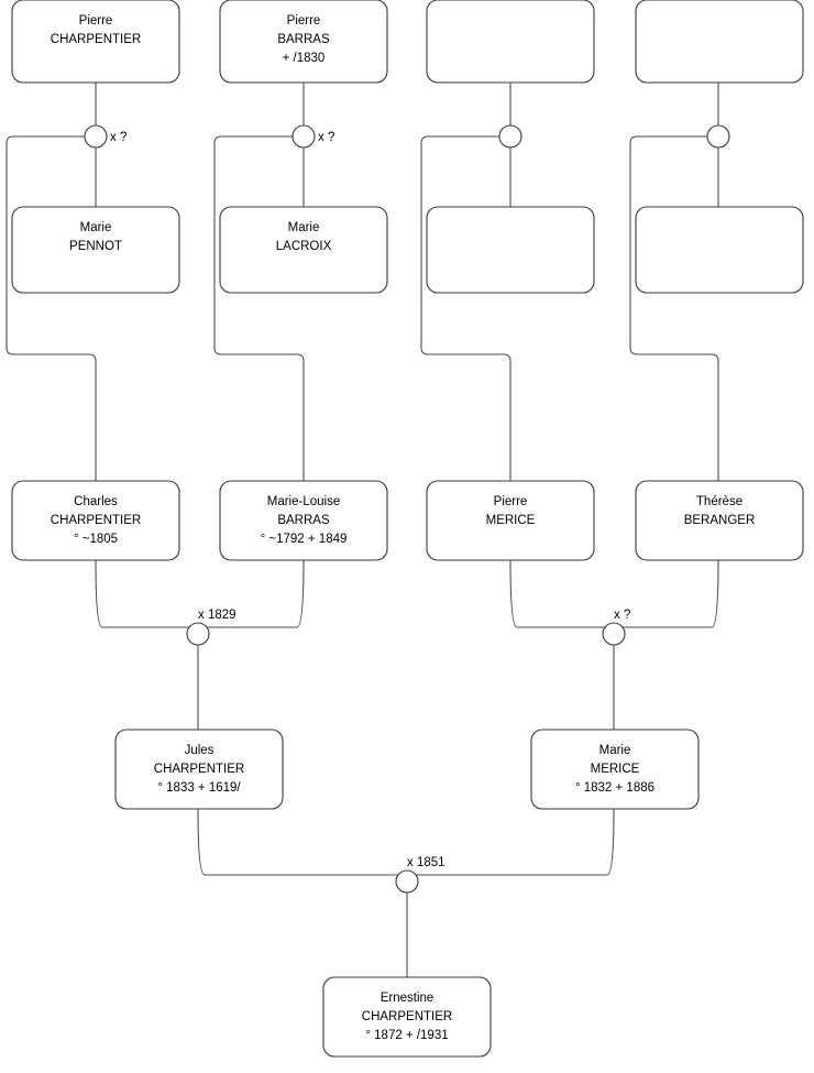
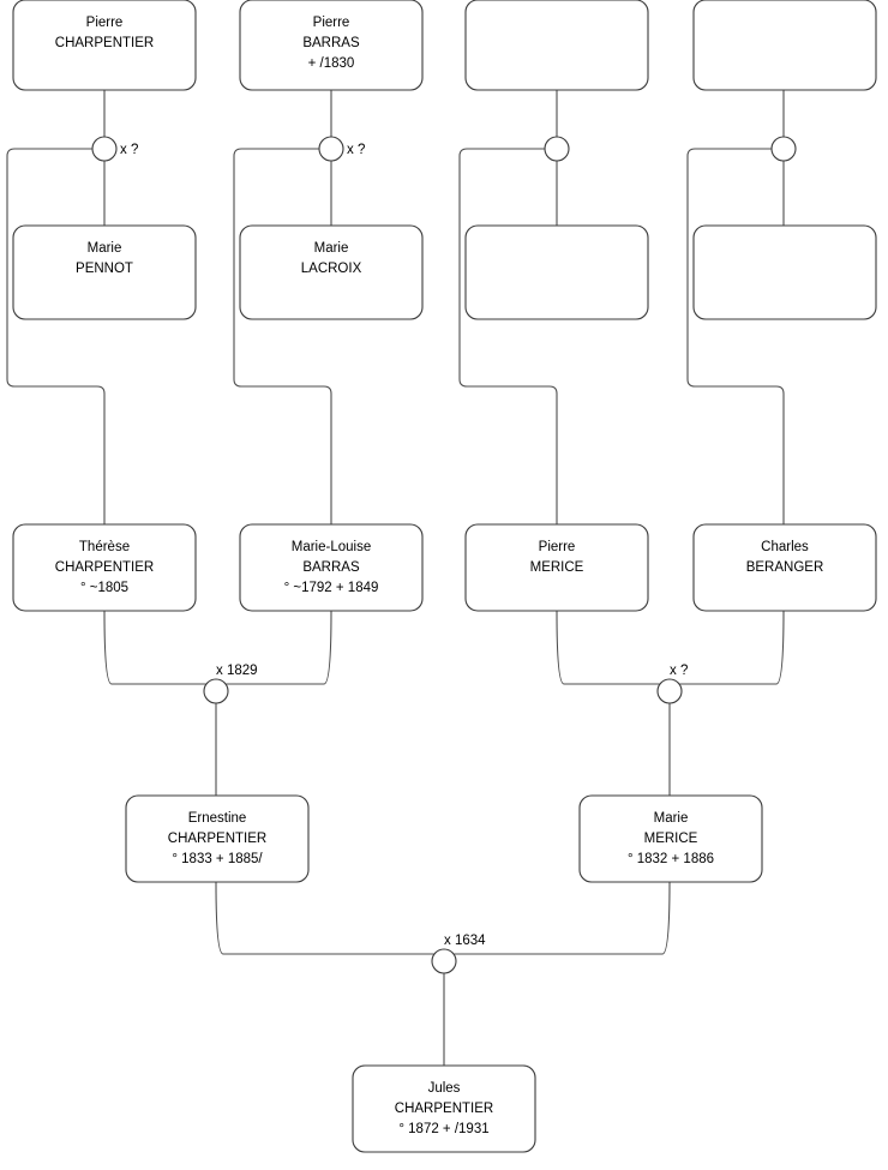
  Pierre
  CHARPENTIER
  Pierre
  BARRAS
  + /1830
  Marie
  PENNOT
  Marie
  LACROIX
- Charles
+ Thérèse
  CHARPENTIER
  ° ~1805
  Marie-Louise
  BARRAS
  ° ~1792 + 1849
  Pierre
  MERICE
- Thérèse
+ Charles
  BERANGER
- Jules
+ Ernestine
  CHARPENTIER
- ° 1833 + 1619/
+ ° 1833 + 1885/
  Marie
  MERICE
  ° 1832 + 1886
- Ernestine
+ Jules
  CHARPENTIER
  ° 1872 + /1931
  x ?
  x ?
  x 1829
  x ?
- x 1851
+ x 1634
